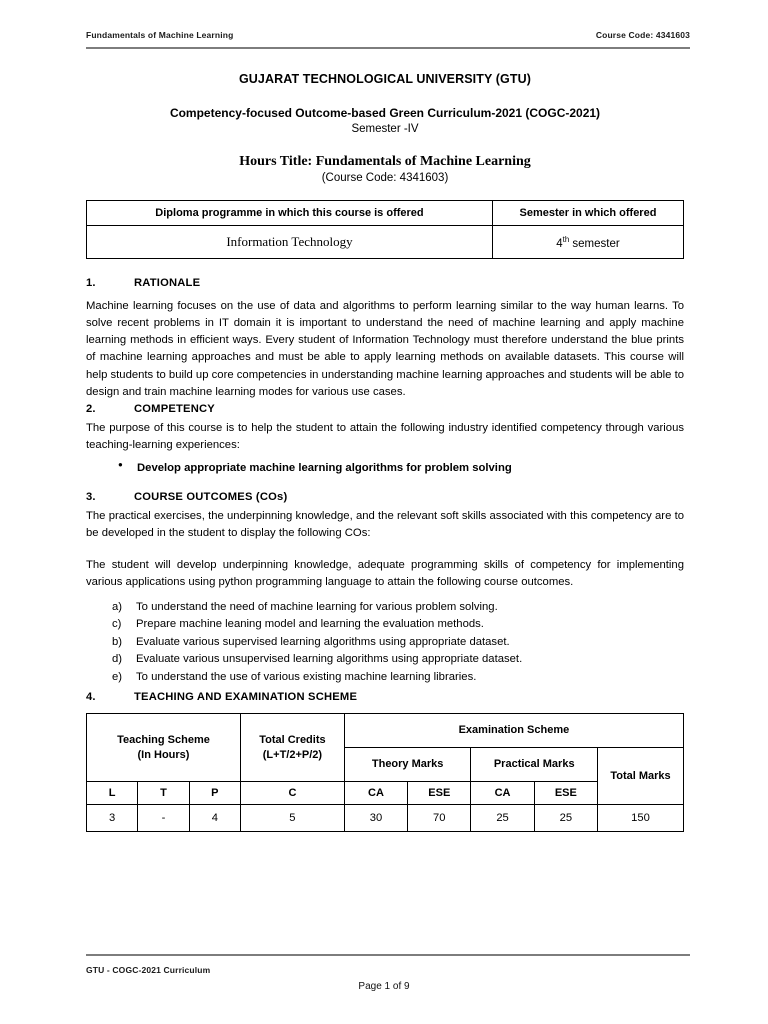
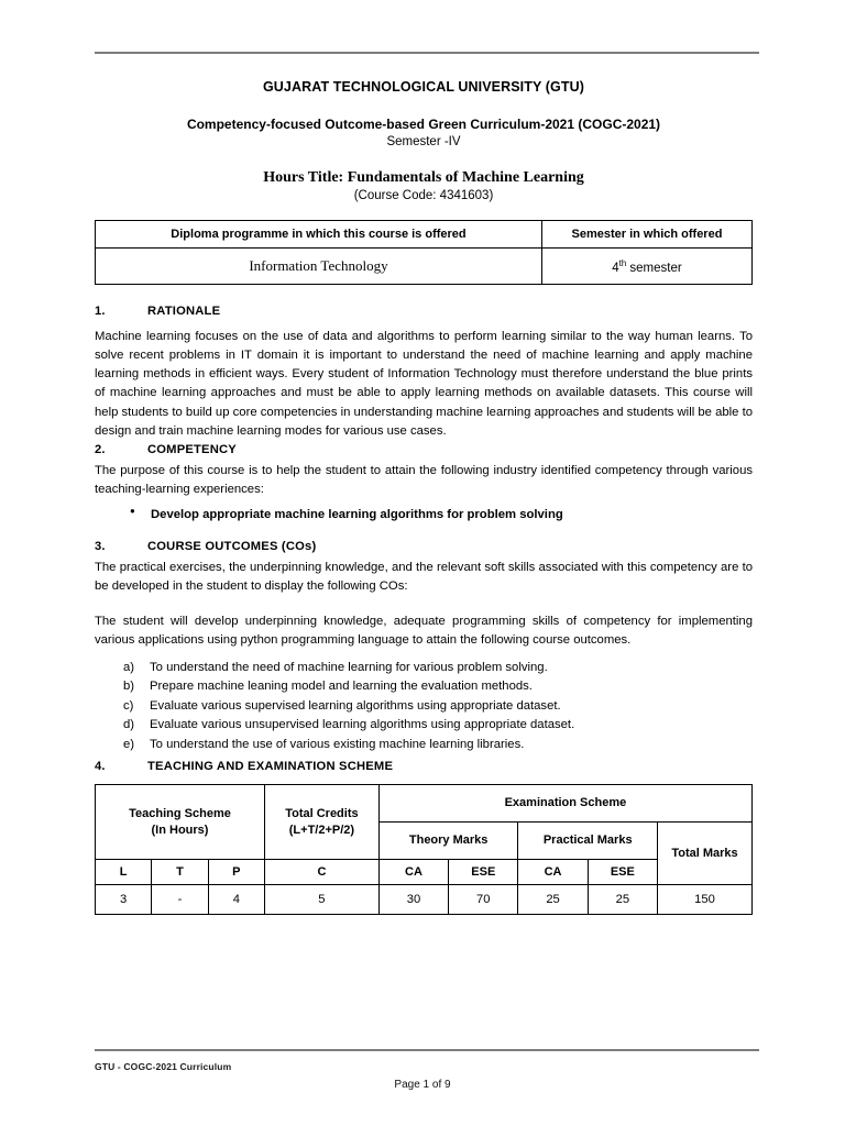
- Fundamentals of Machine Learning
- Course Code: 4341603
  GUJARAT TECHNOLOGICAL UNIVERSITY (GTU)
  Competency-focused Outcome-based Green Curriculum-2021 (COGC-2021)
  Semester -IV
  Hours Title: Fundamentals of Machine Learning
  (Course Code: 4341603)
  Diploma programme in which this course is offered	Semester in which offered
  Information Technology	4th semester
  1.
  RATIONALE
  Machine learning focuses on the use of data and algorithms to perform learning similar to the way human learns. To solve recent problems in IT domain it is important to understand the need of machine learning and apply machine learning methods in efficient ways. Every student of Information Technology must therefore understand the blue prints of machine learning approaches and must be able to apply learning methods on available datasets. This course will help students to build up core competencies in understanding machine learning approaches and students will be able to design and train machine learning modes for various use cases.
  2.
  COMPETENCY
  The purpose of this course is to help the student to attain the following industry identified competency through various teaching-learning experiences:
  Develop appropriate machine learning algorithms for problem solving
  3.
  COURSE OUTCOMES (COs)
  The practical exercises, the underpinning knowledge, and the relevant soft skills associated with this competency are to be developed in the student to display the following COs:
  The student will develop underpinning knowledge, adequate programming skills of competency for implementing various applications using python programming language to attain the following course outcomes.
  a)
  To understand the need of machine learning for various problem solving.
- c)
+ b)
  Prepare machine leaning model and learning the evaluation methods.
- b)
+ c)
  Evaluate various supervised learning algorithms using appropriate dataset.
  d)
  Evaluate various unsupervised learning algorithms using appropriate dataset.
  e)
  To understand the use of various existing machine learning libraries.
  4.
  TEACHING AND EXAMINATION SCHEME
  Teaching Scheme (In Hours)	Total Credits (L+T/2+P/2)	Examination Scheme
  Theory Marks	Practical Marks	Total Marks
  L	T	P	C	CA	ESE	CA	ESE
  3	-	4	5	30	70	25	25	150
  GTU - COGC-2021 Curriculum
  Page 1 of 9
